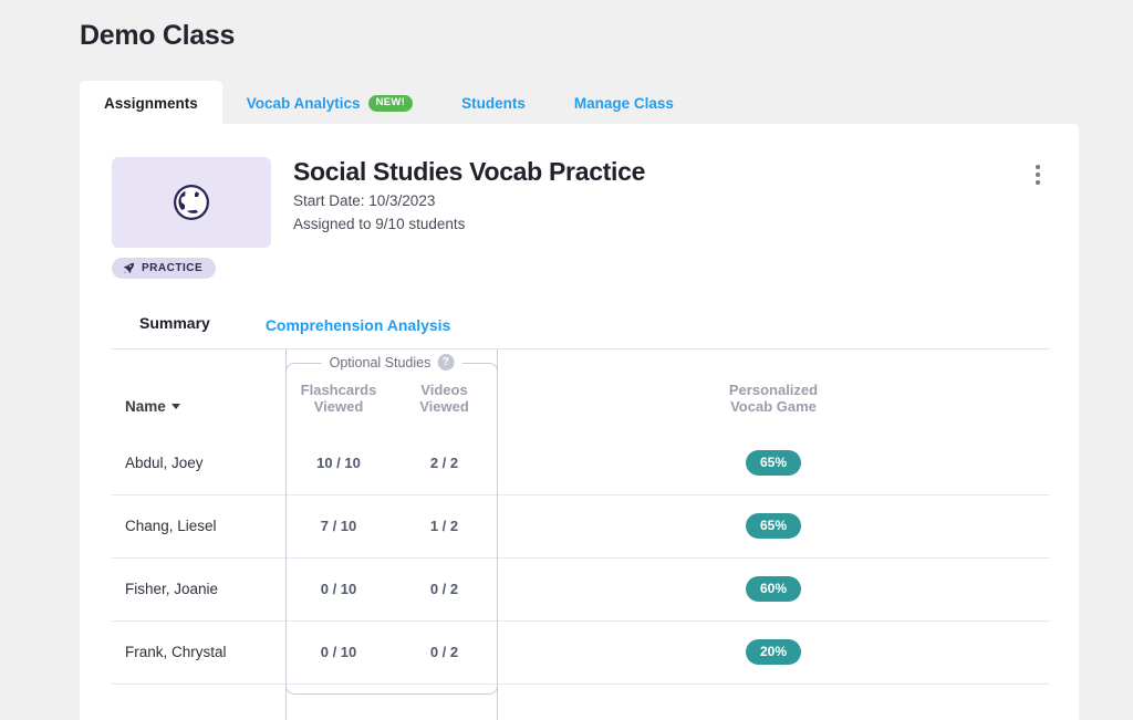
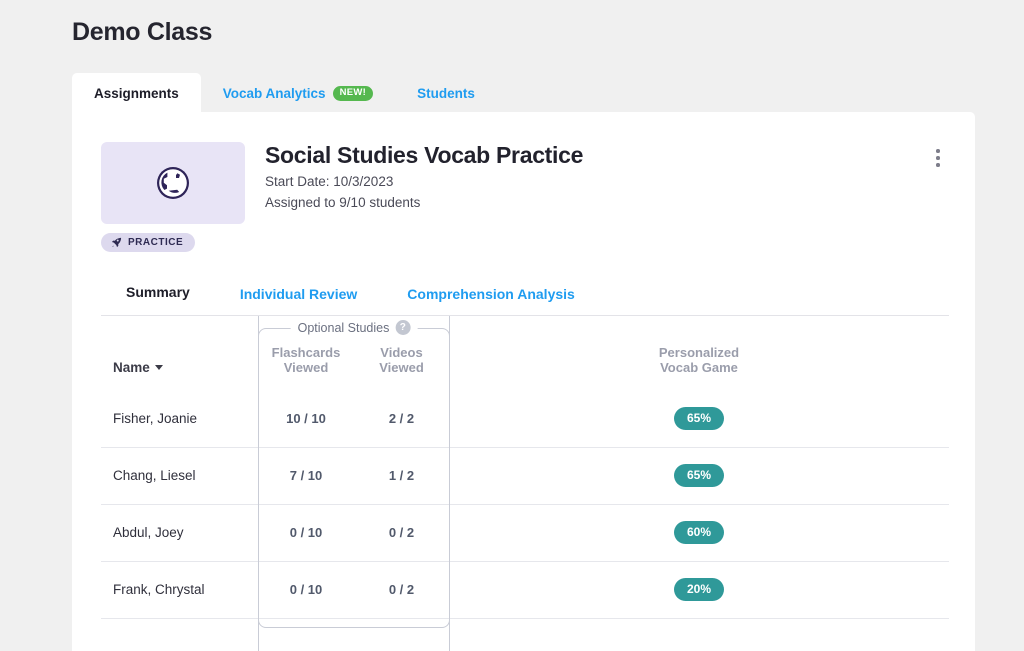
  Demo Class
  Assignments
  Vocab Analytics
  NEW!
  Students
- Manage Class
  Social Studies Vocab Practice
  Start Date: 10/3/2023
  Assigned to 9/10 students
  PRACTICE
  Summary
+ Individual Review
  Comprehension Analysis
  Name	Flashcards Viewed	Videos Viewed	Personalized Vocab Game
- Abdul, Joey	10 / 10	2 / 2	65%
+ Fisher, Joanie	10 / 10	2 / 2	65%
  Chang, Liesel	7 / 10	1 / 2	65%
- Fisher, Joanie	0 / 10	0 / 2	60%
+ Abdul, Joey	0 / 10	0 / 2	60%
  Frank, Chrystal	0 / 10	0 / 2	20%
  Optional Studies
  ?
